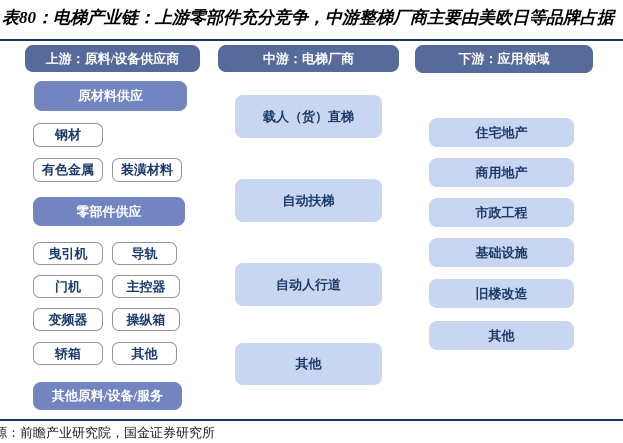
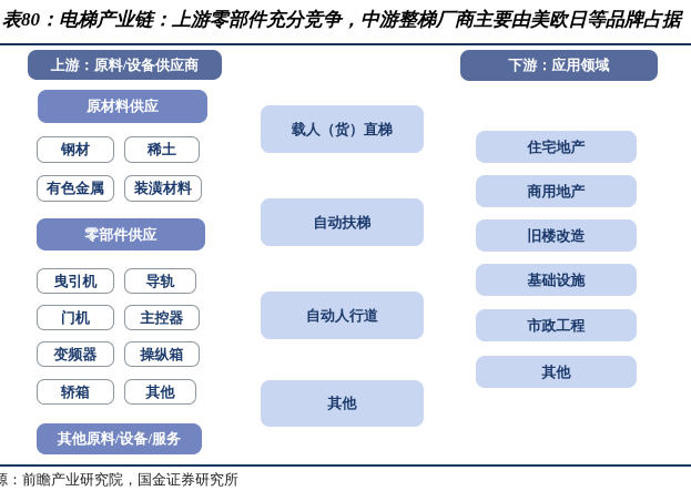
  表80：电梯产业链：上游零部件充分竞争，中游整梯厂商主要由美欧日等品牌占据
  上游：原料/设备供应商
- 中游：电梯厂商
  下游：应用领域
  原材料供应
  钢材
+ 稀土
  有色金属
  装潢材料
  零部件供应
  曳引机
  导轨
  门机
  主控器
  变频器
  操纵箱
  轿箱
  其他
  其他原料/设备/服务
  载人（货）直梯
  自动扶梯
  自动人行道
  其他
  住宅地产
  商用地产
- 市政工程
+ 旧楼改造
  基础设施
- 旧楼改造
+ 市政工程
  其他
  源：前瞻产业研究院，国金证券研究所
